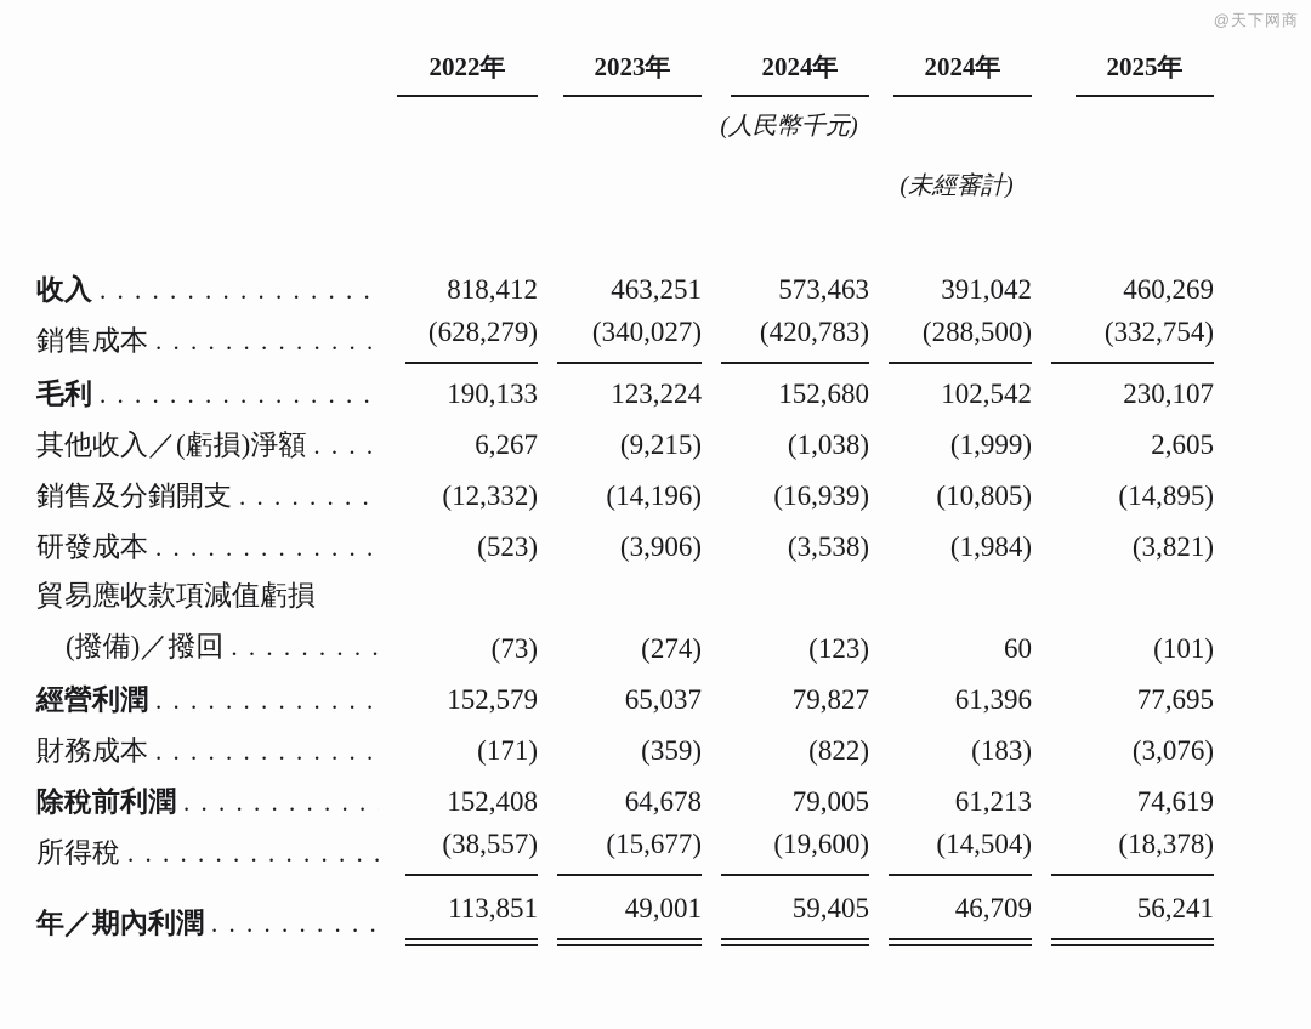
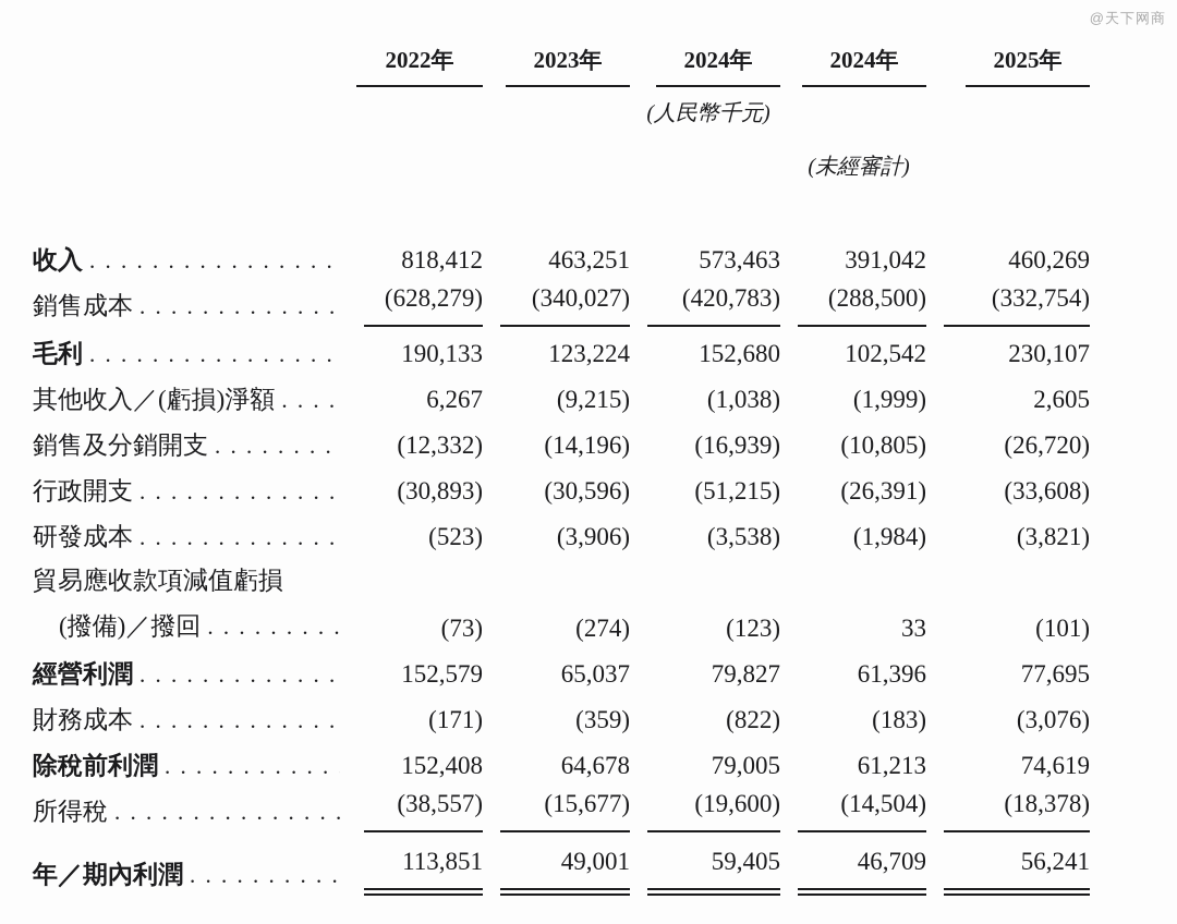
  @天下网商
  	2022年	2023年	2024年	2024年	2025年
  			(人民幣千元)
  				(未經審計)
  收入	818,412	463,251	573,463	391,042	460,269
  銷售成本	(628,279)	(340,027)	(420,783)	(288,500)	(332,754)
  毛利	190,133	123,224	152,680	102,542	230,107
  其他收入／(虧損)淨額	6,267	(9,215)	(1,038)	(1,999)	2,605
- 銷售及分銷開支	(12,332)	(14,196)	(16,939)	(10,805)	(14,895)
+ 銷售及分銷開支	(12,332)	(14,196)	(16,939)	(10,805)	(26,720)
+ 行政開支	(30,893)	(30,596)	(51,215)	(26,391)	(33,608)
  研發成本	(523)	(3,906)	(3,538)	(1,984)	(3,821)
- 貿易應收款項減值虧損 (撥備)／撥回	(73)	(274)	(123)	60	(101)
+ 貿易應收款項減值虧損 (撥備)／撥回	(73)	(274)	(123)	33	(101)
  經營利潤	152,579	65,037	79,827	61,396	77,695
  財務成本	(171)	(359)	(822)	(183)	(3,076)
  除稅前利潤	152,408	64,678	79,005	61,213	74,619
  所得稅	(38,557)	(15,677)	(19,600)	(14,504)	(18,378)
  年／期內利潤	113,851	49,001	59,405	46,709	56,241
